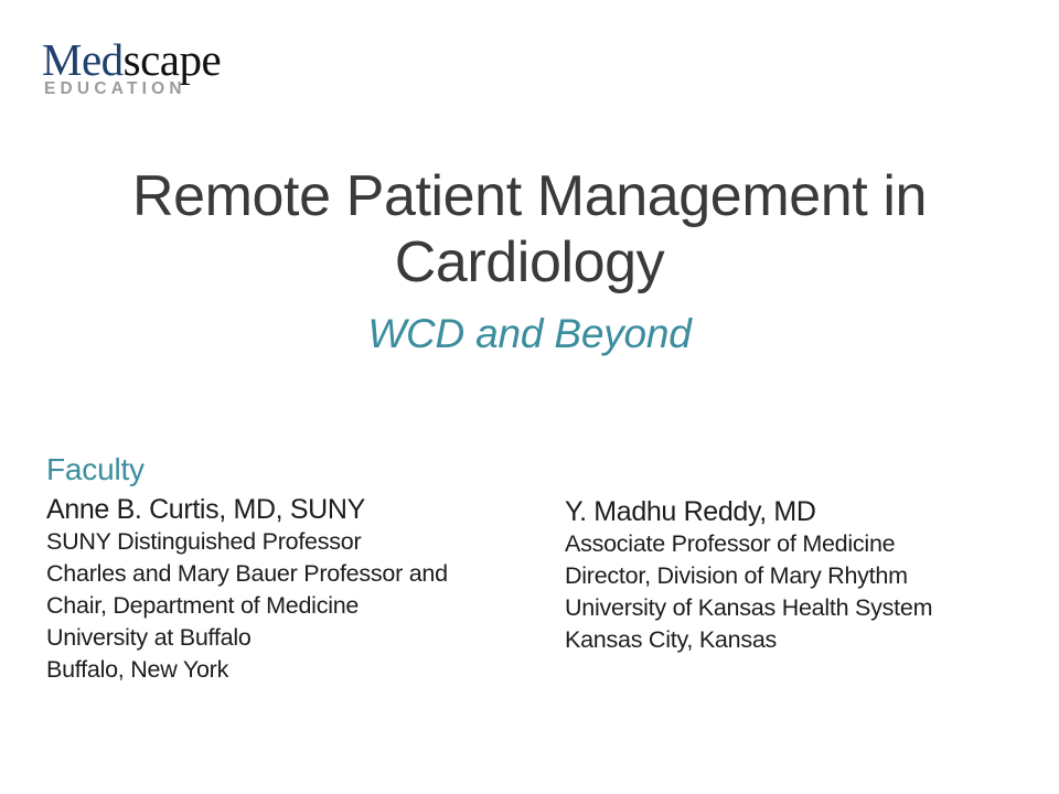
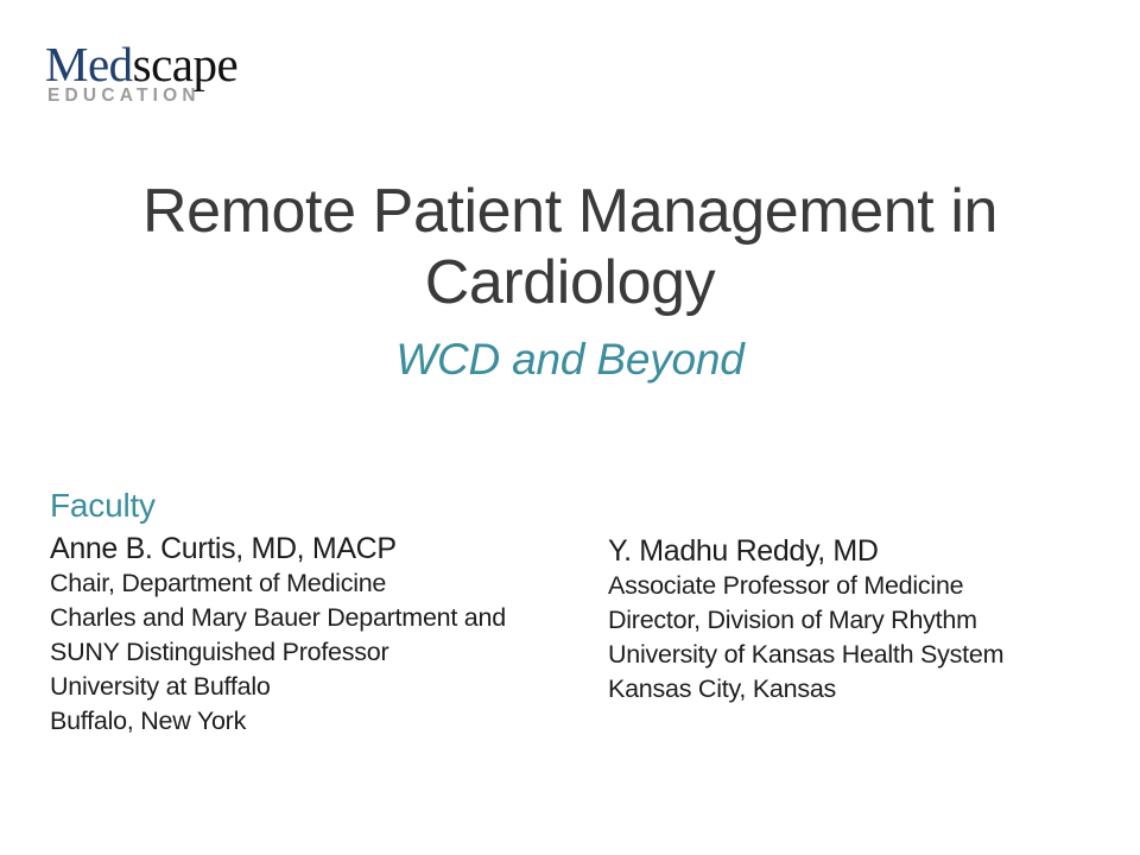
  Medscape
  EDUCATION
  Remote Patient Management in Cardiology
  WCD and Beyond
  Faculty
- Anne B. Curtis, MD, SUNY
+ Anne B. Curtis, MD, MACP
- SUNY Distinguished Professor
+ Chair, Department of Medicine
- Charles and Mary Bauer Professor and
+ Charles and Mary Bauer Department and
- Chair, Department of Medicine
+ SUNY Distinguished Professor
  University at Buffalo
  Buffalo, New York
  Y. Madhu Reddy, MD
  Associate Professor of Medicine
  Director, Division of Mary Rhythm
  University of Kansas Health System
  Kansas City, Kansas
